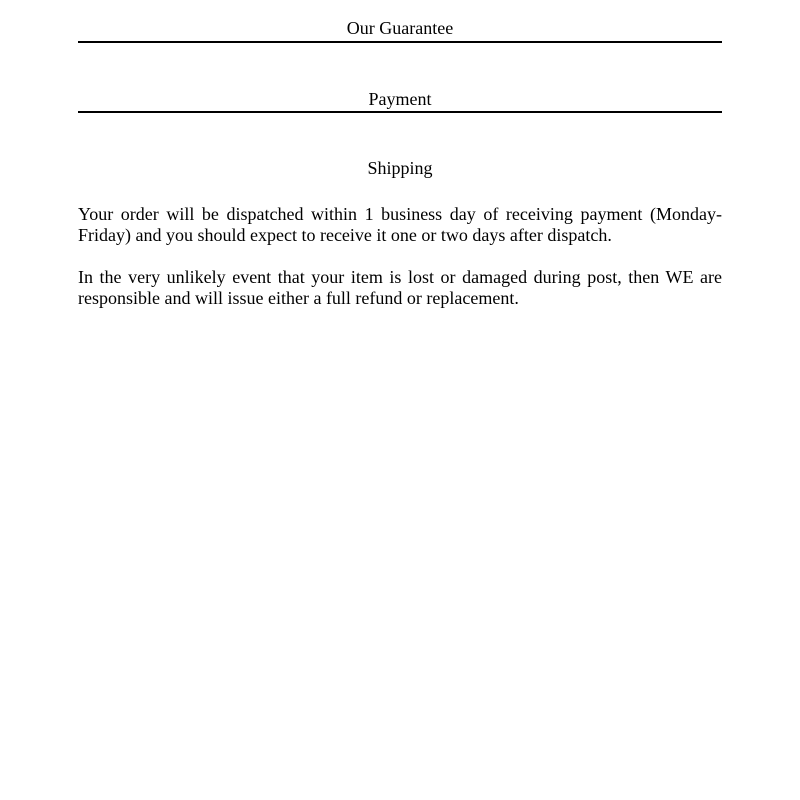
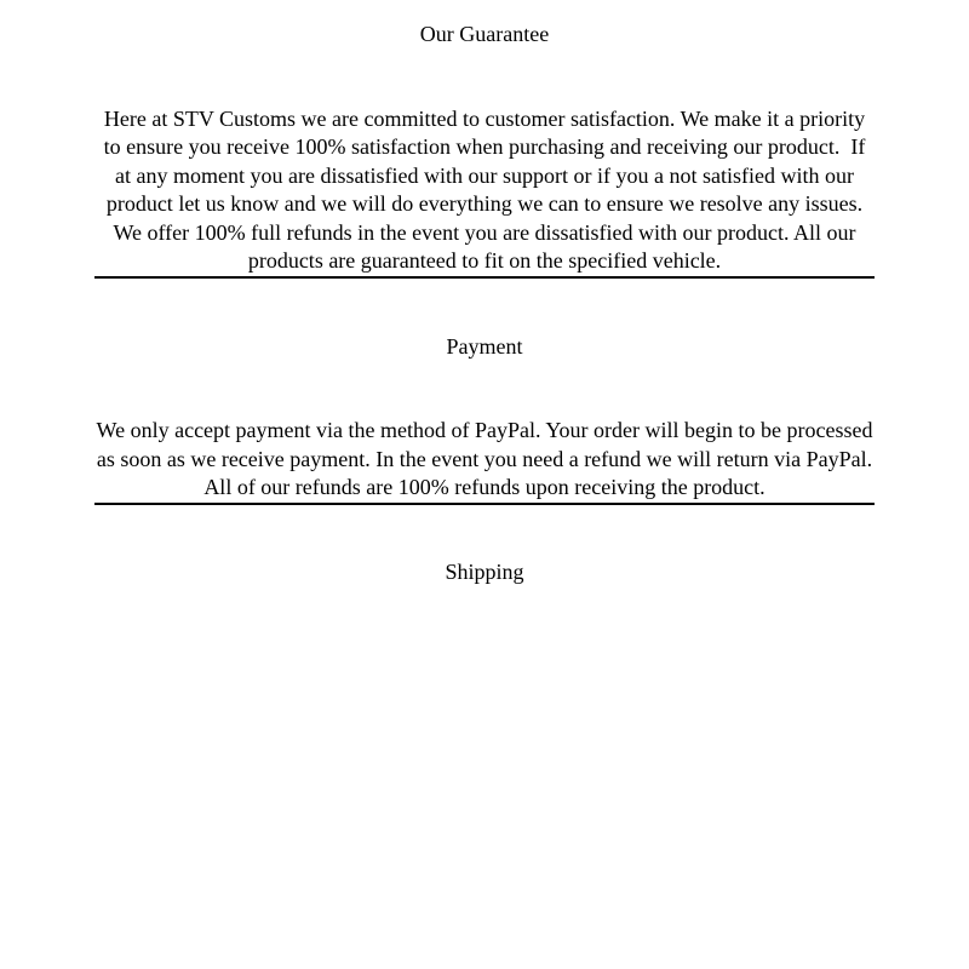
  Our Guarantee
+ Here at STV Customs we are committed to customer satisfaction. We make it a priority to ensure you receive 100% satisfaction when purchasing and receiving our product. If at any moment you are dissatisfied with our support or if you a not satisfied with our product let us know and we will do everything we can to ensure we resolve any issues. We offer 100% full refunds in the event you are dissatisfied with our product. All our products are guaranteed to fit on the specified vehicle.
  Payment
+ We only accept payment via the method of PayPal. Your order will begin to be processed as soon as we receive payment. In the event you need a refund we will return via PayPal. All of our refunds are 100% refunds upon receiving the product.
  Shipping
- Your order will be dispatched within 1 business day of receiving payment (Monday-Friday) and you should expect to receive it one or two days after dispatch.
- In the very unlikely event that your item is lost or damaged during post, then WE are responsible and will issue either a full refund or replacement.
